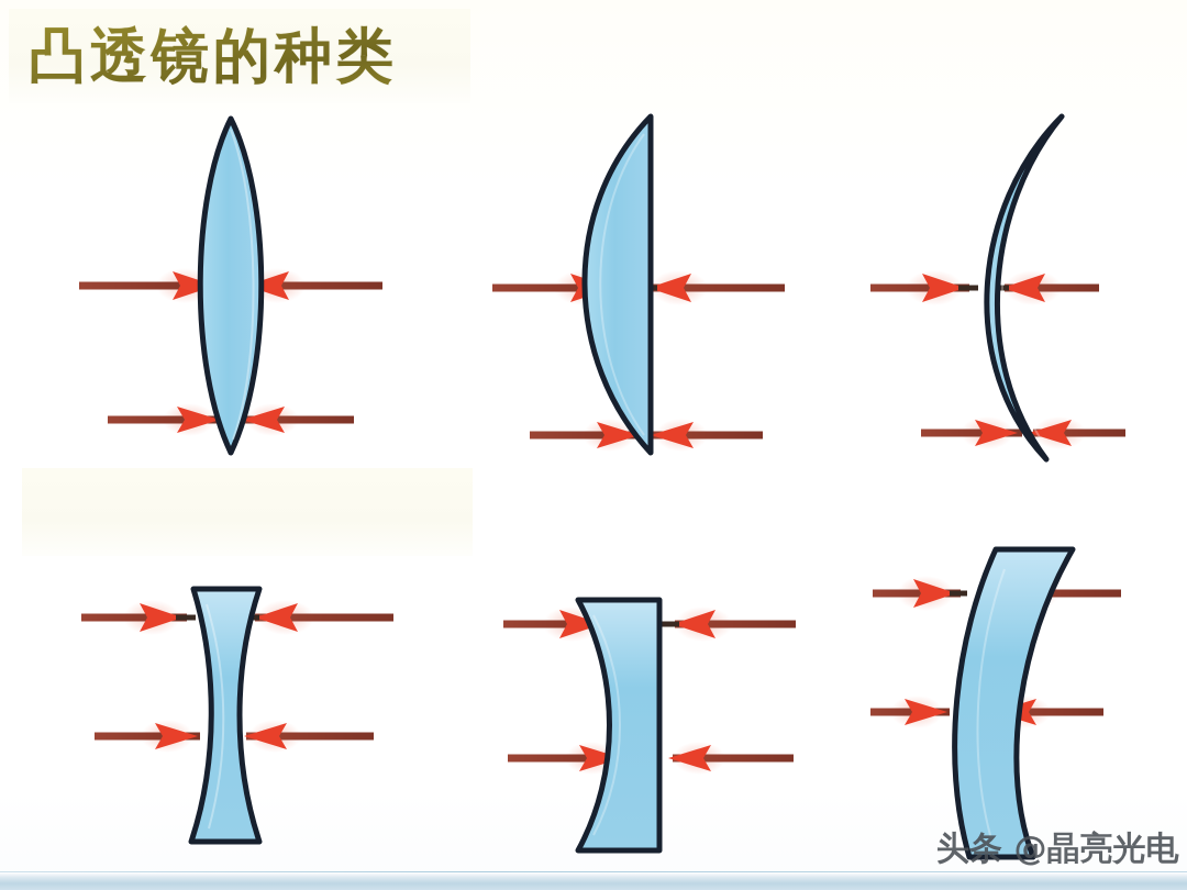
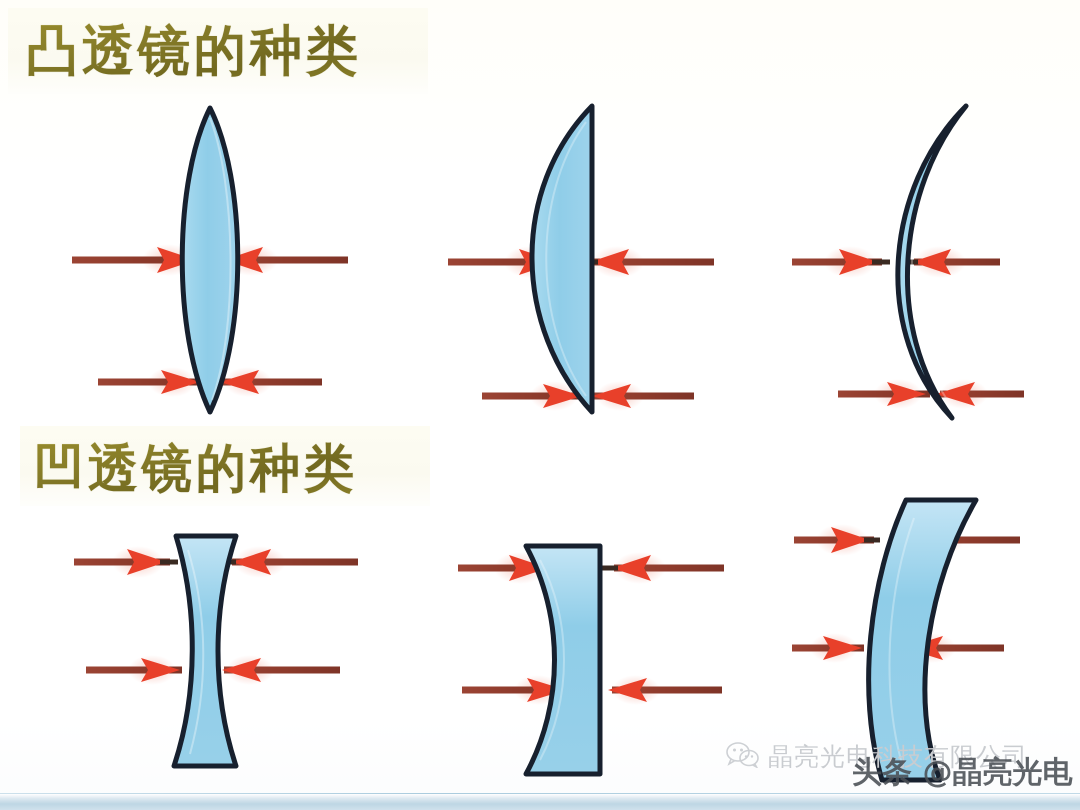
  凸透镜的种类
+ 凹透镜的种类
+ 晶亮光电科技有限公司
  头条 @晶亮光电
